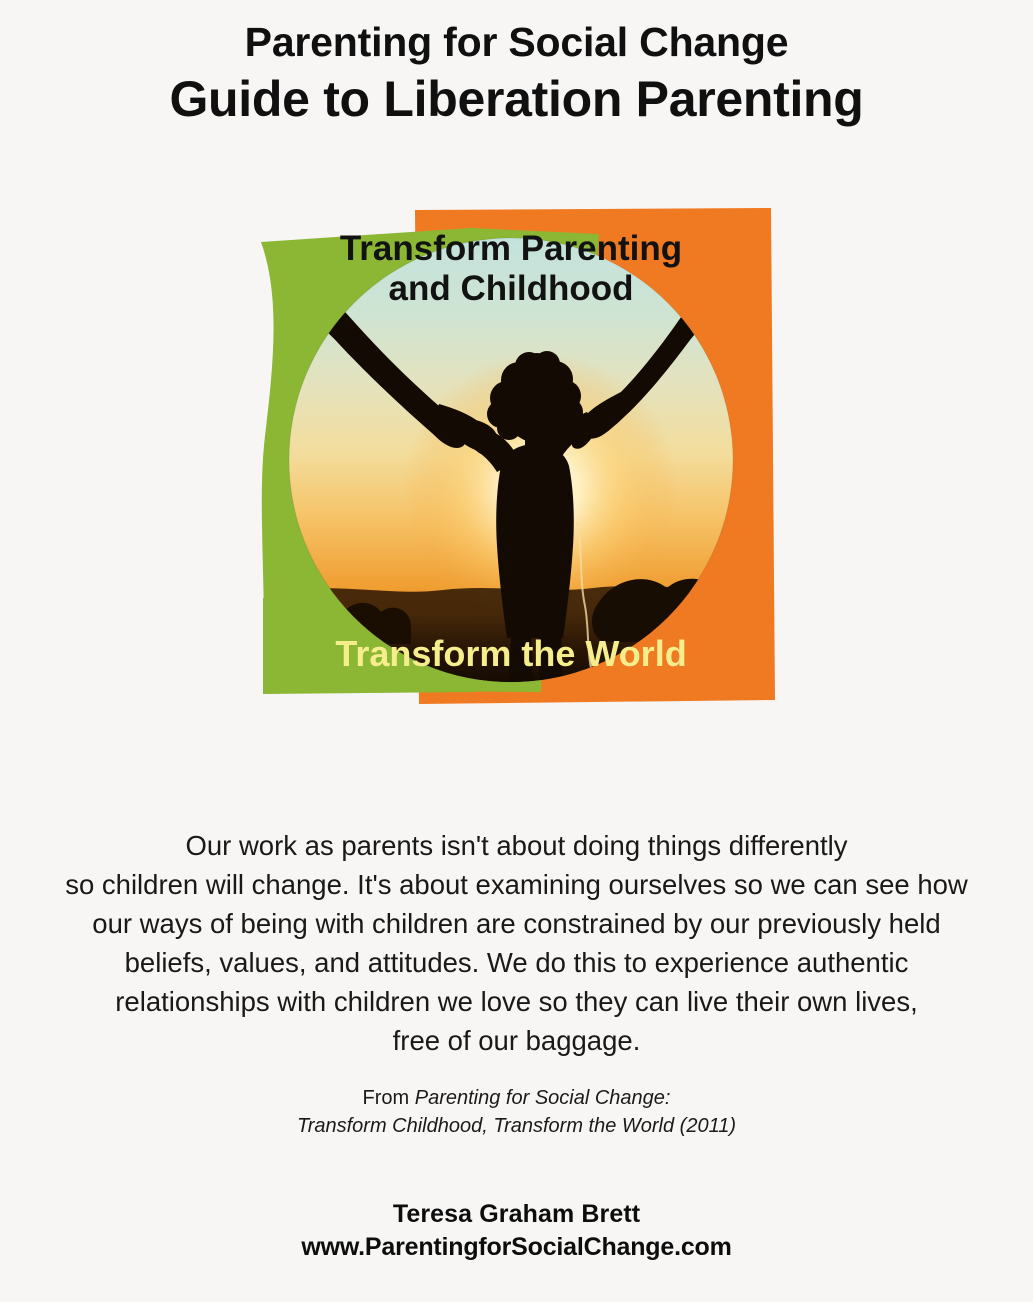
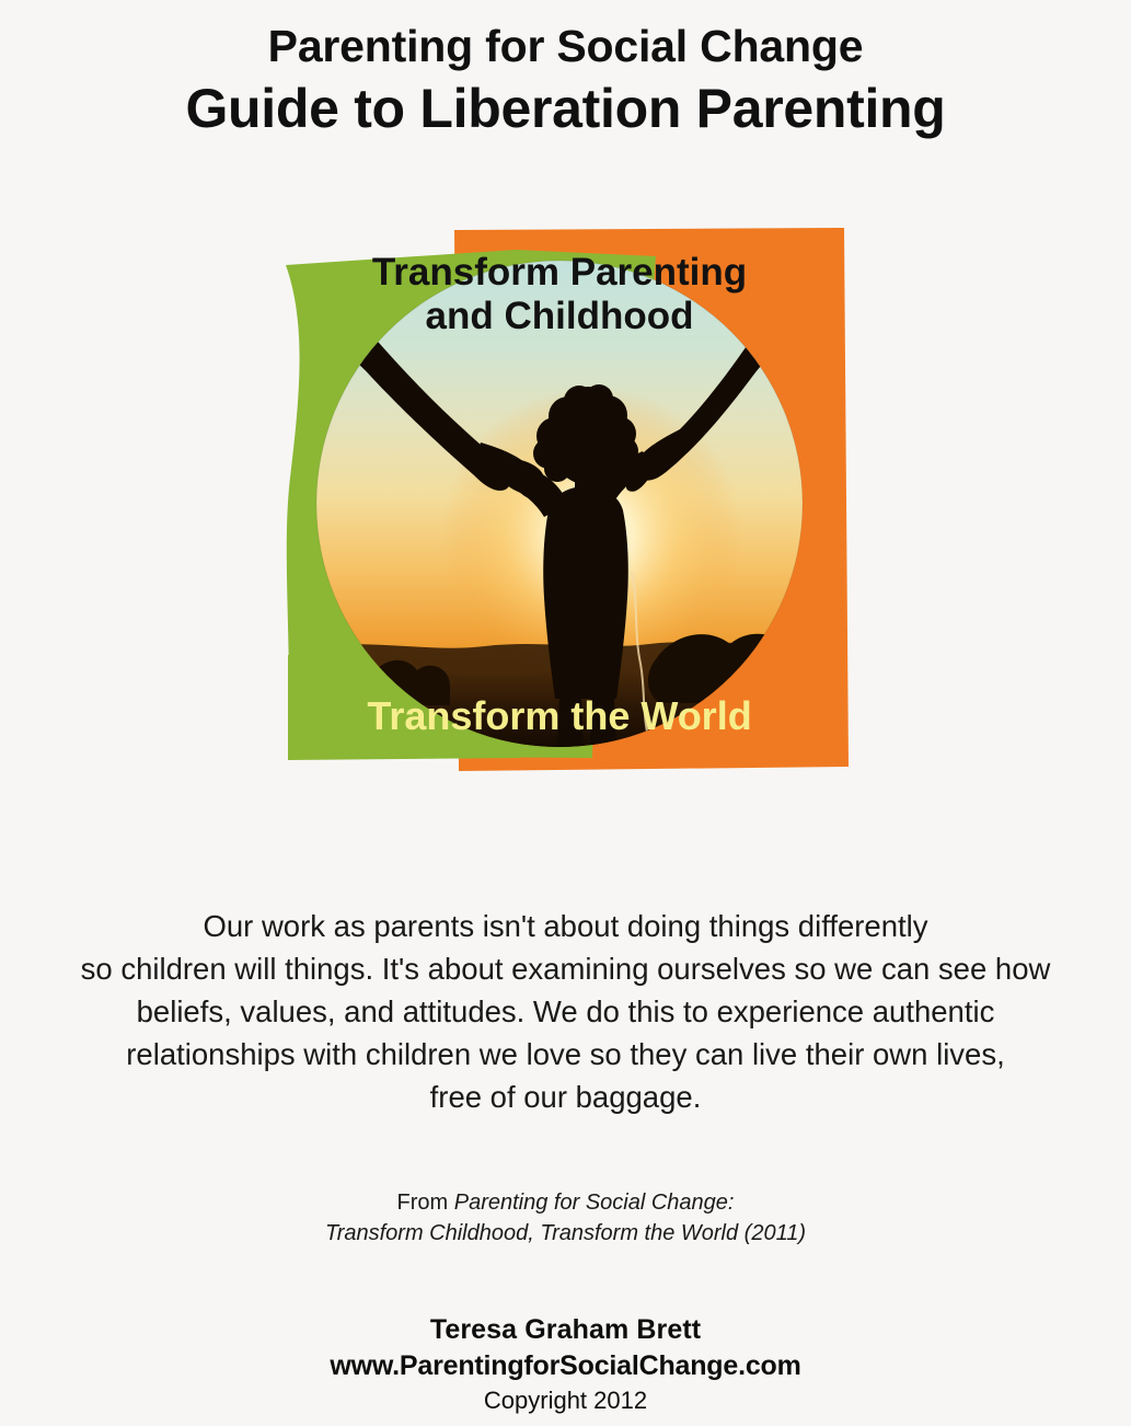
  Parenting for Social Change
  Guide to Liberation Parenting
  Transform Parenting
  and Childhood
  Transform the World
  Our work as parents isn't about doing things differently
- so children will change. It's about examining ourselves so we can see how
+ so children will things. It's about examining ourselves so we can see how
- our ways of being with children are constrained by our previously held
  beliefs, values, and attitudes. We do this to experience authentic
  relationships with children we love so they can live their own lives,
  free of our baggage.
  From Parenting for Social Change:
  Transform Childhood, Transform the World (2011)
  Teresa Graham Brett
  www.ParentingforSocialChange.com
+ Copyright 2012
